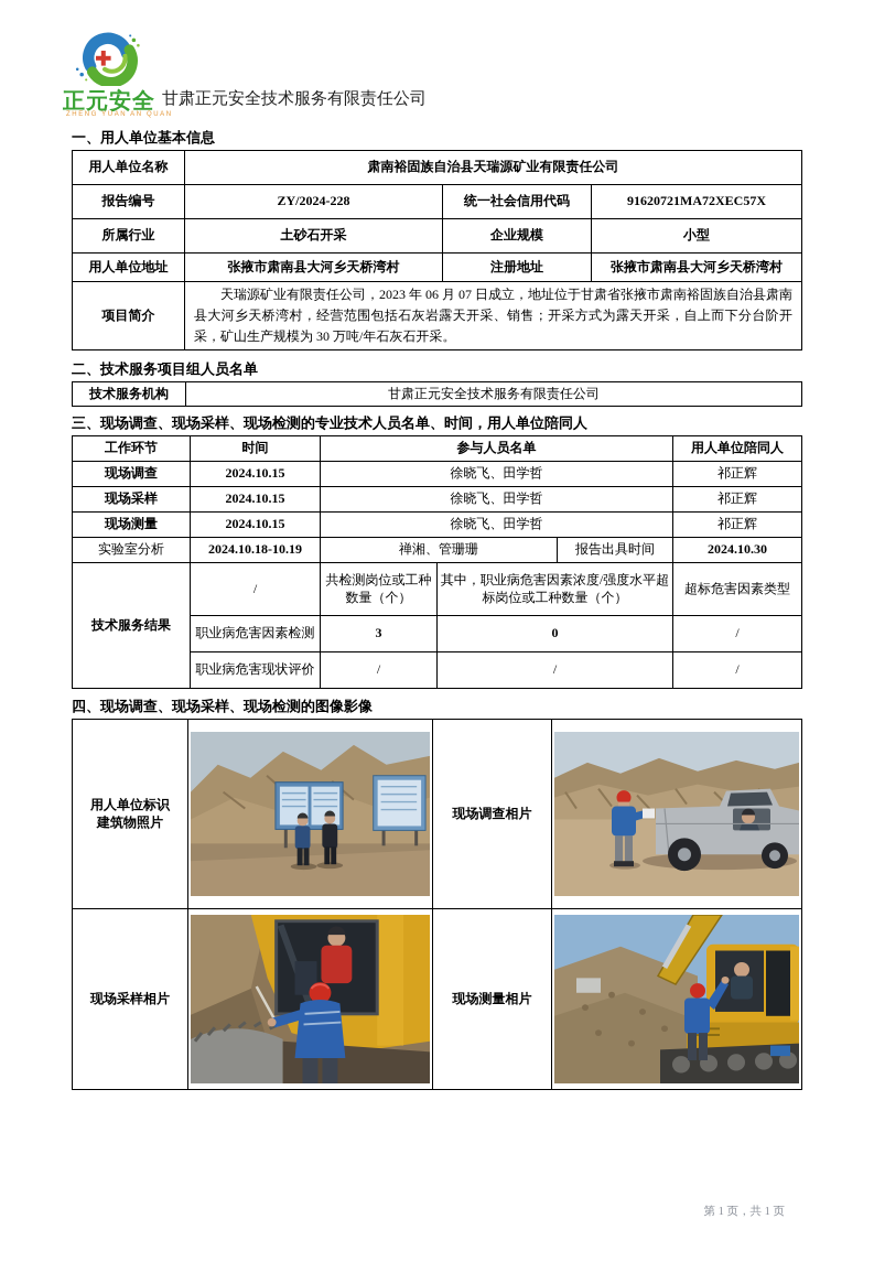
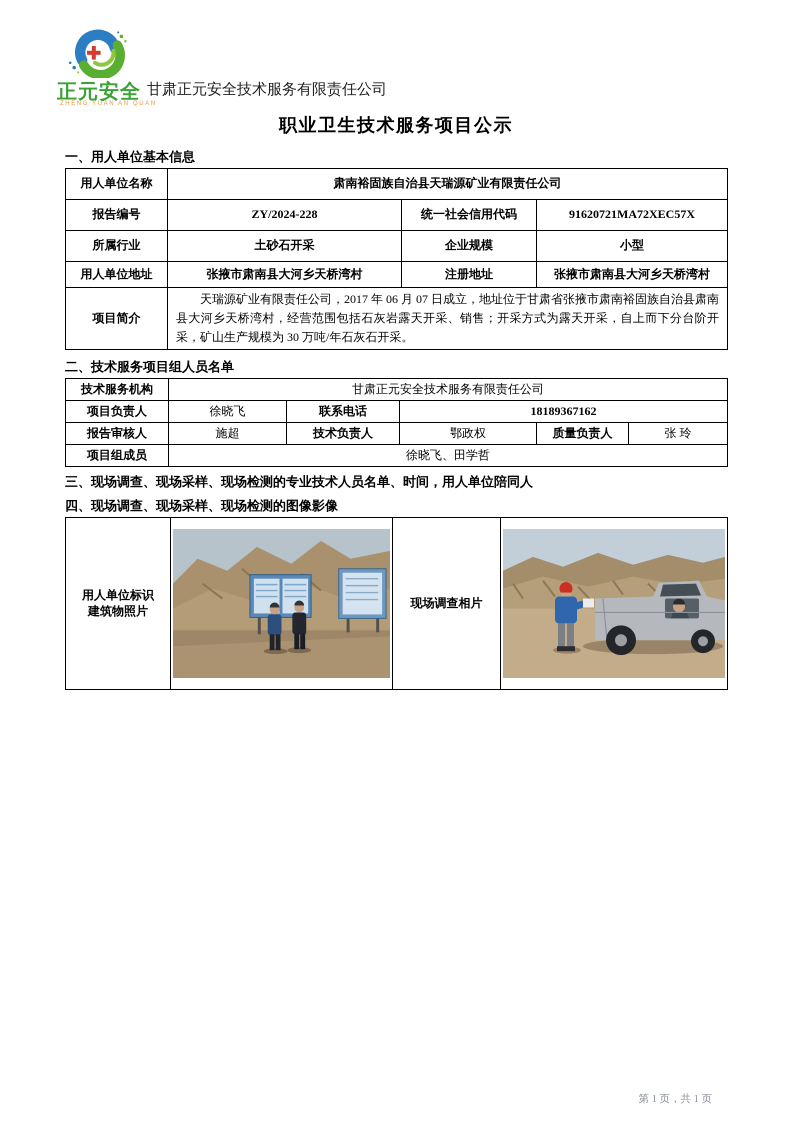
  正元安全
  甘肃正元安全技术服务有限责任公司
+ 职业卫生技术服务项目公示
  一、用人单位基本信息
  用人单位名称	肃南裕固族自治县天瑞源矿业有限责任公司
  报告编号	ZY/2024-228	统一社会信用代码	91620721MA72XEC57X
  所属行业	土砂石开采	企业规模	小型
  用人单位地址	张掖市肃南县大河乡天桥湾村	注册地址	张掖市肃南县大河乡天桥湾村
- 项目简介	天瑞源矿业有限责任公司，2023 年 06 月 07 日成立，地址位于甘肃省张掖市肃南裕固族自治县肃南县大河乡天桥湾村，经营范围包括石灰岩露天开采、销售；开采方式为露天开采，自上而下分台阶开采，矿山生产规模为 30 万吨/年石灰石开采。
+ 项目简介	天瑞源矿业有限责任公司，2017 年 06 月 07 日成立，地址位于甘肃省张掖市肃南裕固族自治县肃南县大河乡天桥湾村，经营范围包括石灰岩露天开采、销售；开采方式为露天开采，自上而下分台阶开采，矿山生产规模为 30 万吨/年石灰石开采。
  二、技术服务项目组人员名单
  技术服务机构	甘肃正元安全技术服务有限责任公司
+ 项目负责人	徐晓飞	联系电话	18189367162
+ 报告审核人	施超	技术负责人	鄂政权	质量负责人	张 玲
+ 项目组成员	徐晓飞、田学哲
  三、现场调查、现场采样、现场检测的专业技术人员名单、时间，用人单位陪同人
- 工作环节	时间	参与人员名单	用人单位陪同人
- 现场调查	2024.10.15	徐晓飞、田学哲	祁正辉
- 现场采样	2024.10.15	徐晓飞、田学哲	祁正辉
- 现场测量	2024.10.15	徐晓飞、田学哲	祁正辉
- 实验室分析	2024.10.18-10.19	禅湘、管珊珊	报告出具时间	2024.10.30
- 技术服务结果	/	共检测岗位或工种数量（个）	其中，职业病危害因素浓度/强度水平超标岗位或工种数量（个）	超标危害因素类型
- 职业病危害因素检测	3	0	/
- 职业病危害现状评价	/	/	/
  四、现场调查、现场采样、现场检测的图像影像
  用人单位标识建筑物照片		现场调查相片
- 现场采样相片		现场测量相片
  第 1 页，共 1 页
